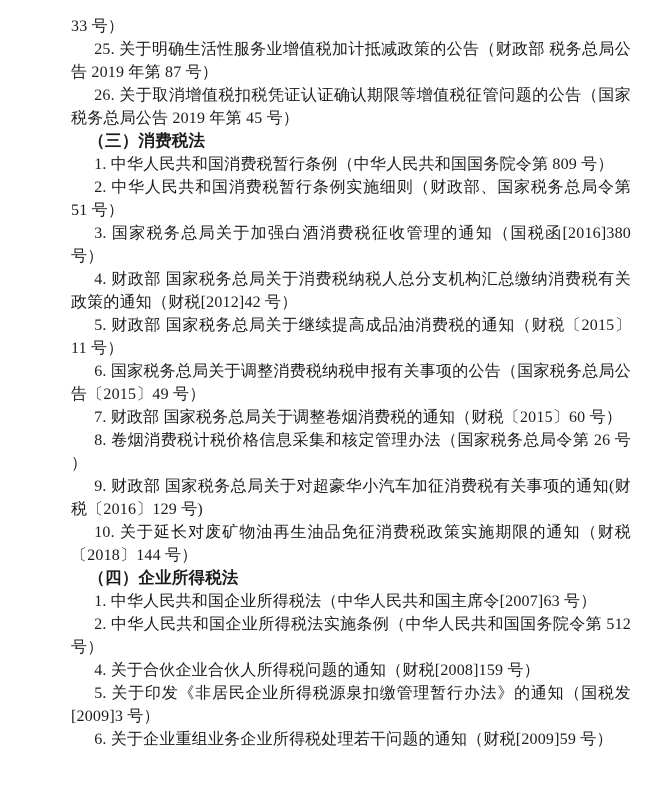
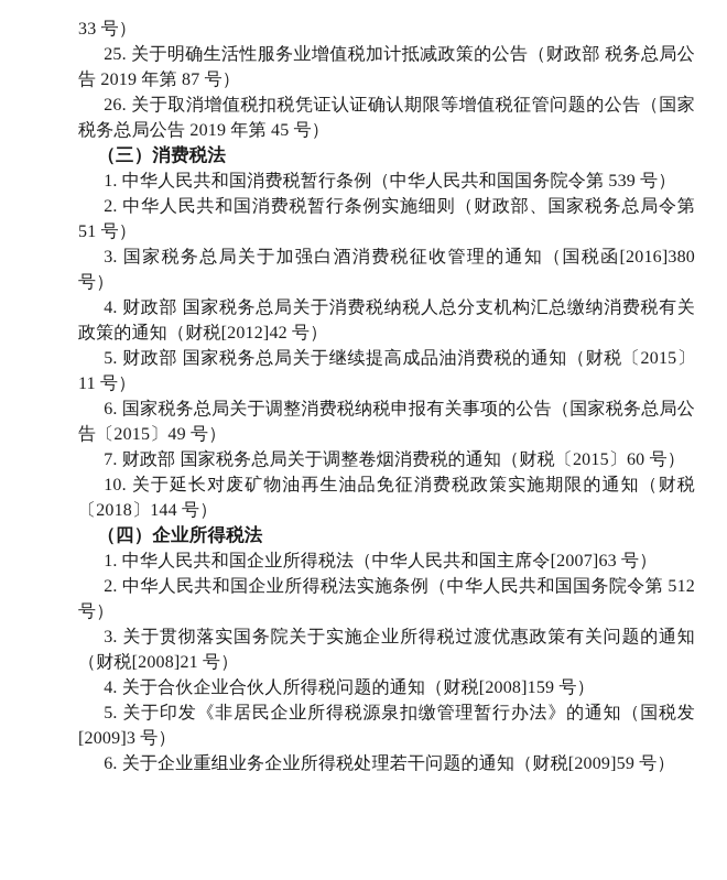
  33 号）
  25. 关于明确生活性服务业增值税加计抵减政策的公告（财政部 税务总局公告 2019 年第 87 号）
  26. 关于取消增值税扣税凭证认证确认期限等增值税征管问题的公告（国家税务总局公告 2019 年第 45 号）
  （三）消费税法
- 1. 中华人民共和国消费税暂行条例（中华人民共和国国务院令第 809 号）
+ 1. 中华人民共和国消费税暂行条例（中华人民共和国国务院令第 539 号）
  2. 中华人民共和国消费税暂行条例实施细则（财政部、国家税务总局令第 51 号）
  3. 国家税务总局关于加强白酒消费税征收管理的通知（国税函[2016]380 号）
  4. 财政部 国家税务总局关于消费税纳税人总分支机构汇总缴纳消费税有关政策的通知（财税[2012]42 号）
  5. 财政部 国家税务总局关于继续提高成品油消费税的通知（财税〔2015〕11 号）
  6. 国家税务总局关于调整消费税纳税申报有关事项的公告（国家税务总局公告〔2015〕49 号）
  7. 财政部 国家税务总局关于调整卷烟消费税的通知（财税〔2015〕60 号）
- 8. 卷烟消费税计税价格信息采集和核定管理办法（国家税务总局令第 26 号 ）
- 9. 财政部 国家税务总局关于对超豪华小汽车加征消费税有关事项的通知(财税〔2016〕129 号)
  10. 关于延长对废矿物油再生油品免征消费税政策实施期限的通知（财税〔2018〕144 号）
  （四）企业所得税法
  1. 中华人民共和国企业所得税法（中华人民共和国主席令[2007]63 号）
  2. 中华人民共和国企业所得税法实施条例（中华人民共和国国务院令第 512 号）
+ 3. 关于贯彻落实国务院关于实施企业所得税过渡优惠政策有关问题的通知（财税[2008]21 号）
  4. 关于合伙企业合伙人所得税问题的通知（财税[2008]159 号）
  5. 关于印发《非居民企业所得税源泉扣缴管理暂行办法》的通知（国税发[2009]3 号）
  6. 关于企业重组业务企业所得税处理若干问题的通知（财税[2009]59 号）
